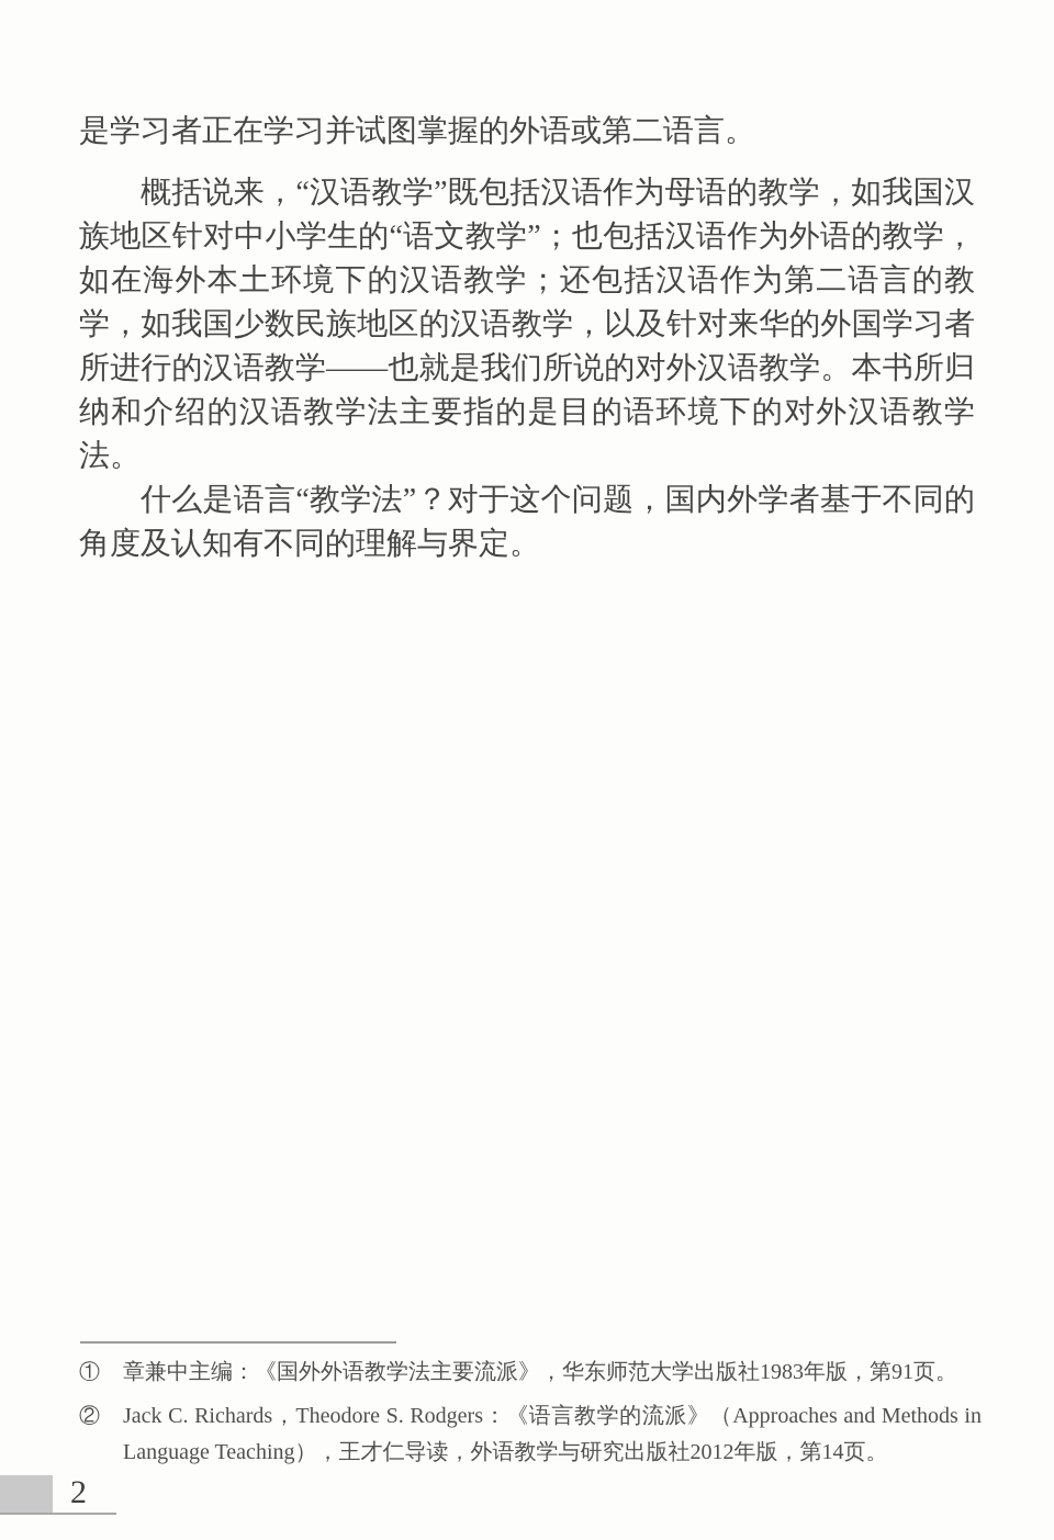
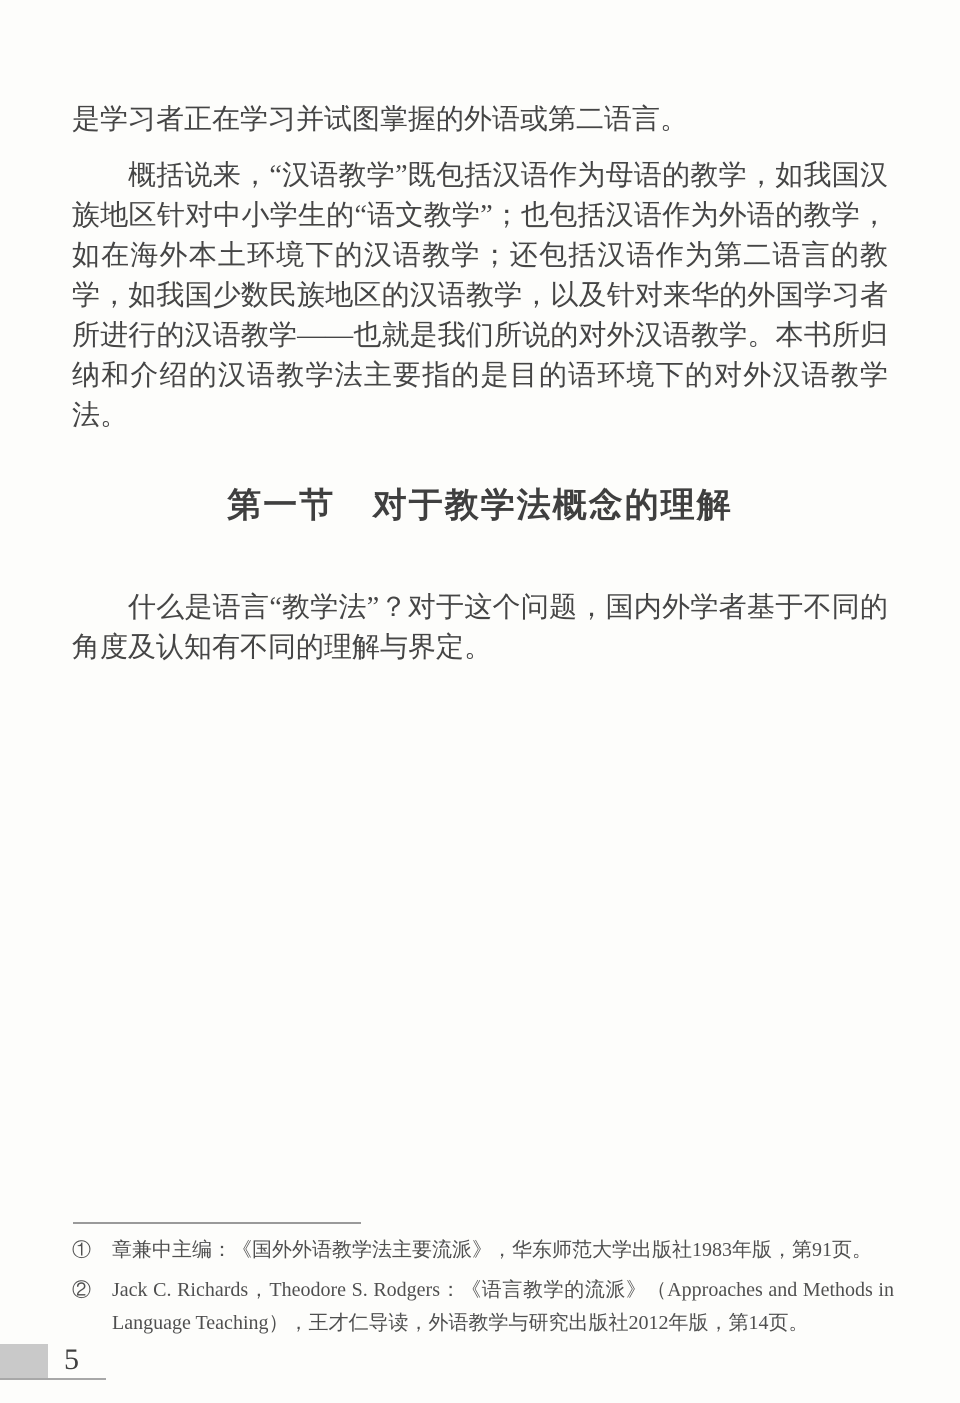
  是学习者正在学习并试图掌握的外语或第二语言。
  概括说来，“汉语教学”既包括汉语作为母语的教学，如我国汉族地区针对中小学生的“语文教学”；也包括汉语作为外语的教学，如在海外本土环境下的汉语教学；还包括汉语作为第二语言的教学，如我国少数民族地区的汉语教学，以及针对来华的外国学习者所进行的汉语教学——也就是我们所说的对外汉语教学。本书所归纳和介绍的汉语教学法主要指的是目的语环境下的对外汉语教学法。
+ 第一节 对于教学法概念的理解
  什么是语言“教学法”？对于这个问题，国内外学者基于不同的角度及认知有不同的理解与界定。
  ①
  章兼中主编：《国外外语教学法主要流派》，华东师范大学出版社1983年版，第91页。
  ②
  Jack C. Richards，Theodore S. Rodgers：《语言教学的流派》（Approaches and Methods in Language Teaching），王才仁导读，外语教学与研究出版社2012年版，第14页。
- 2
+ 5
